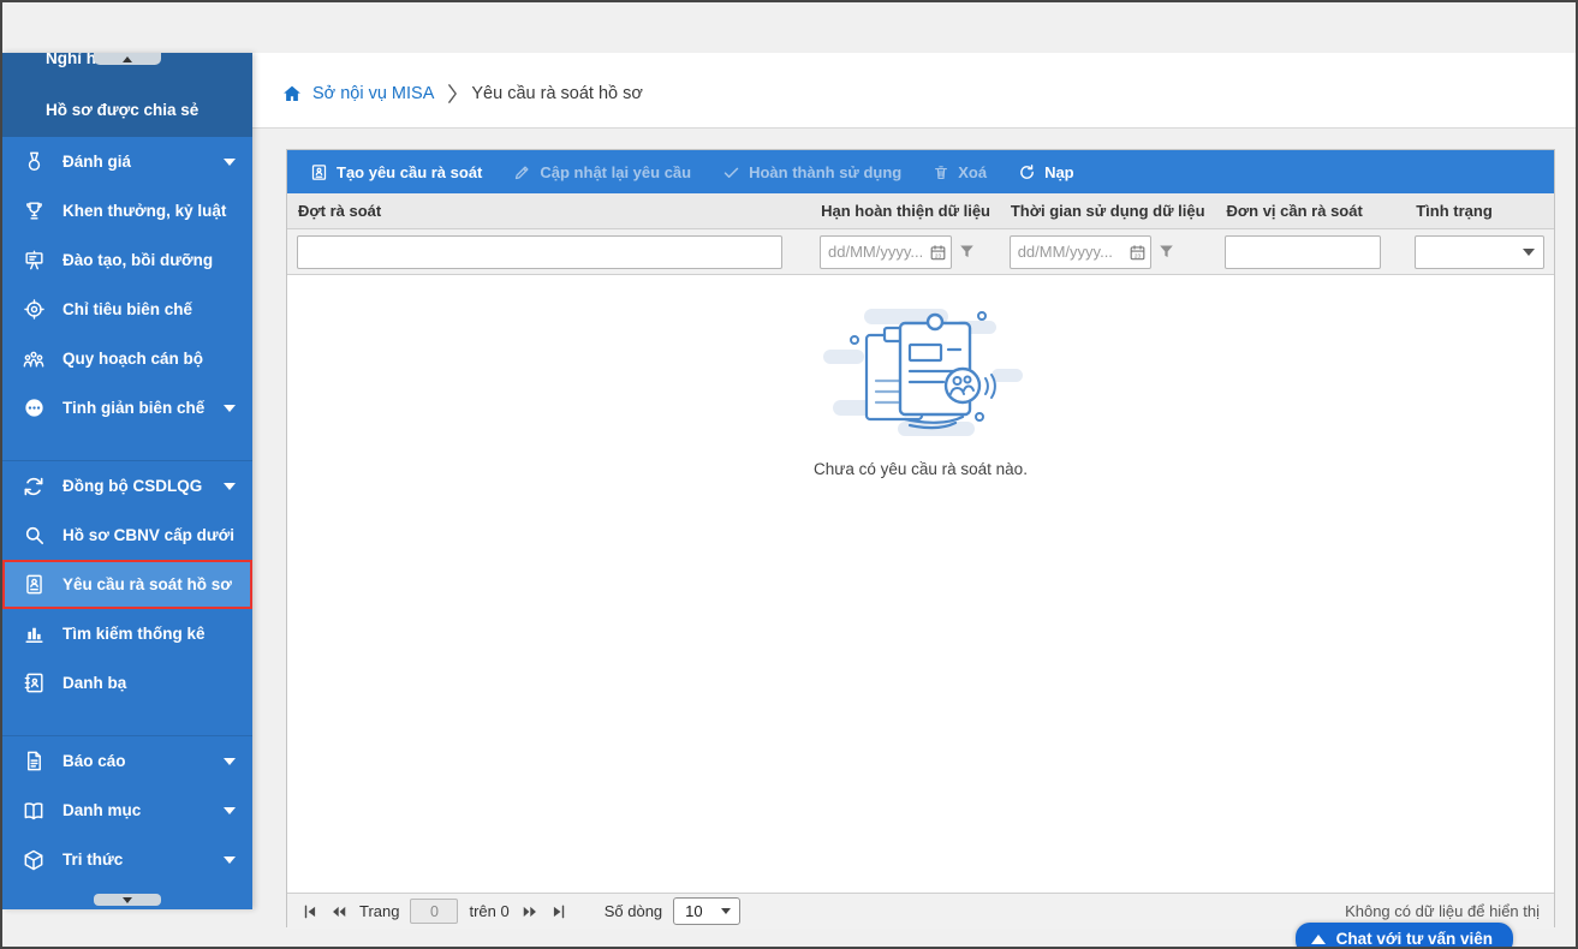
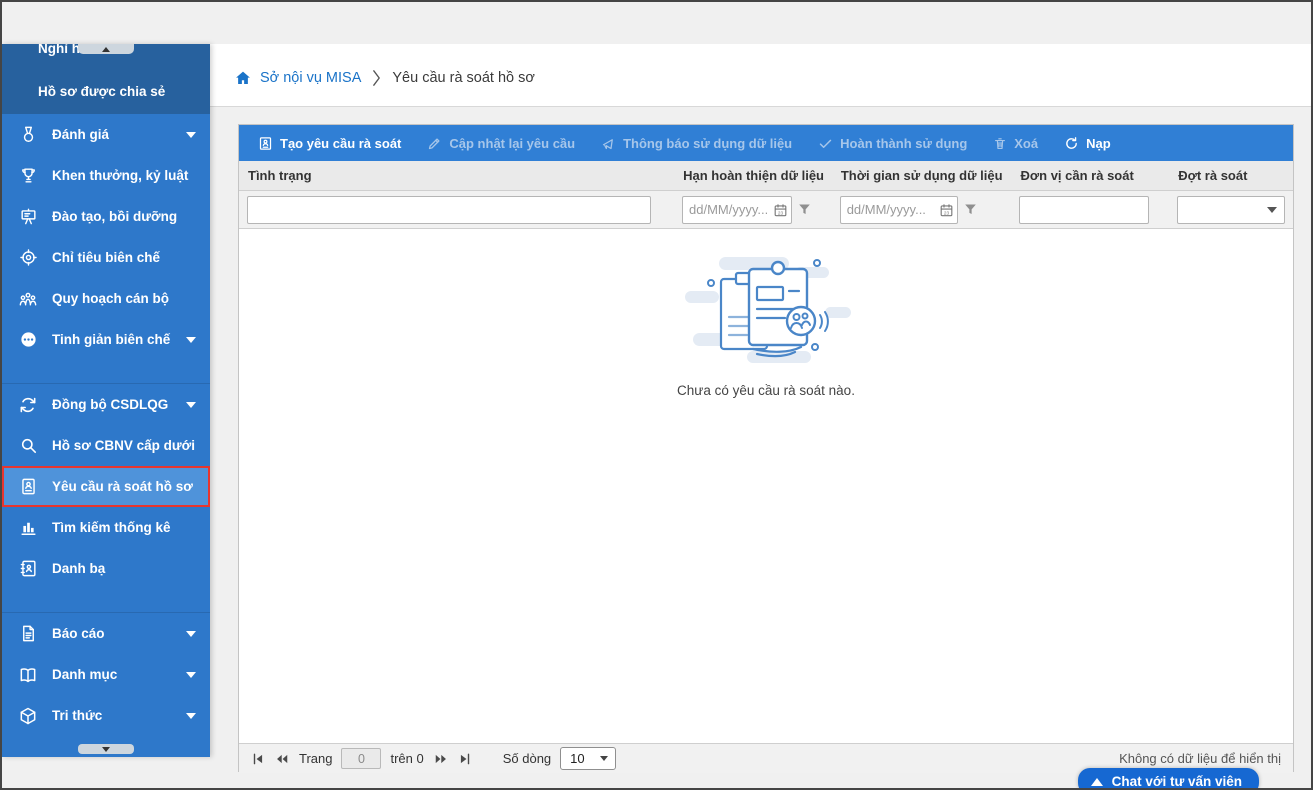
  Nghỉ h
  Hồ sơ được chia sẻ
  Đánh giá
  Khen thưởng, kỷ luật
  Đào tạo, bồi dưỡng
  Chỉ tiêu biên chế
  Quy hoạch cán bộ
  Tinh giản biên chế
  Đồng bộ CSDLQG
  Hồ sơ CBNV cấp dưới
  Yêu cầu rà soát hồ sơ
  Tìm kiếm thống kê
  Danh bạ
  Báo cáo
  Danh mục
  Tri thức
  Sở nội vụ MISA
  Yêu cầu rà soát hồ sơ
  Tạo yêu cầu rà soát
  Cập nhật lại yêu cầu
+ Thông báo sử dụng dữ liệu
  Hoàn thành sử dụng
  Xoá
  Nạp
- Đợt rà soát
+ Tình trạng
  Hạn hoàn thiện dữ liệu
  Thời gian sử dụng dữ liệu
  Đơn vị cần rà soát
- Tình trạng
+ Đợt rà soát
  dd/MM/yyyy...
  dd/MM/yyyy...
  Chưa có yêu cầu rà soát nào.
  Trang
  0
  trên 0
  Số dòng
  10
  Không có dữ liệu để hiển thị
  Chat với tư vấn viên
